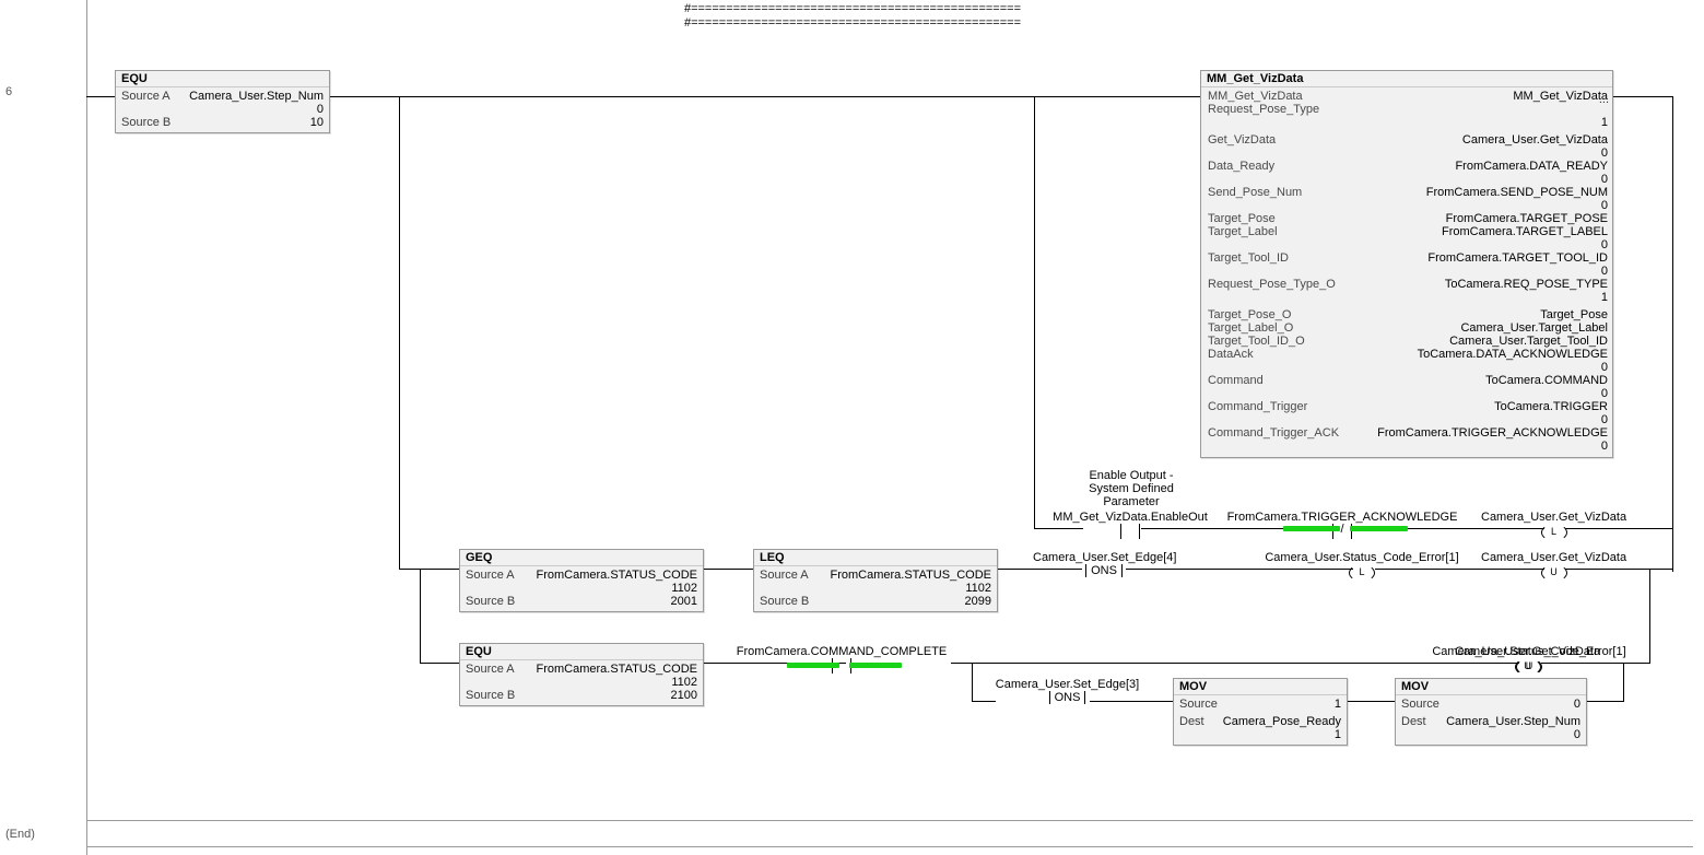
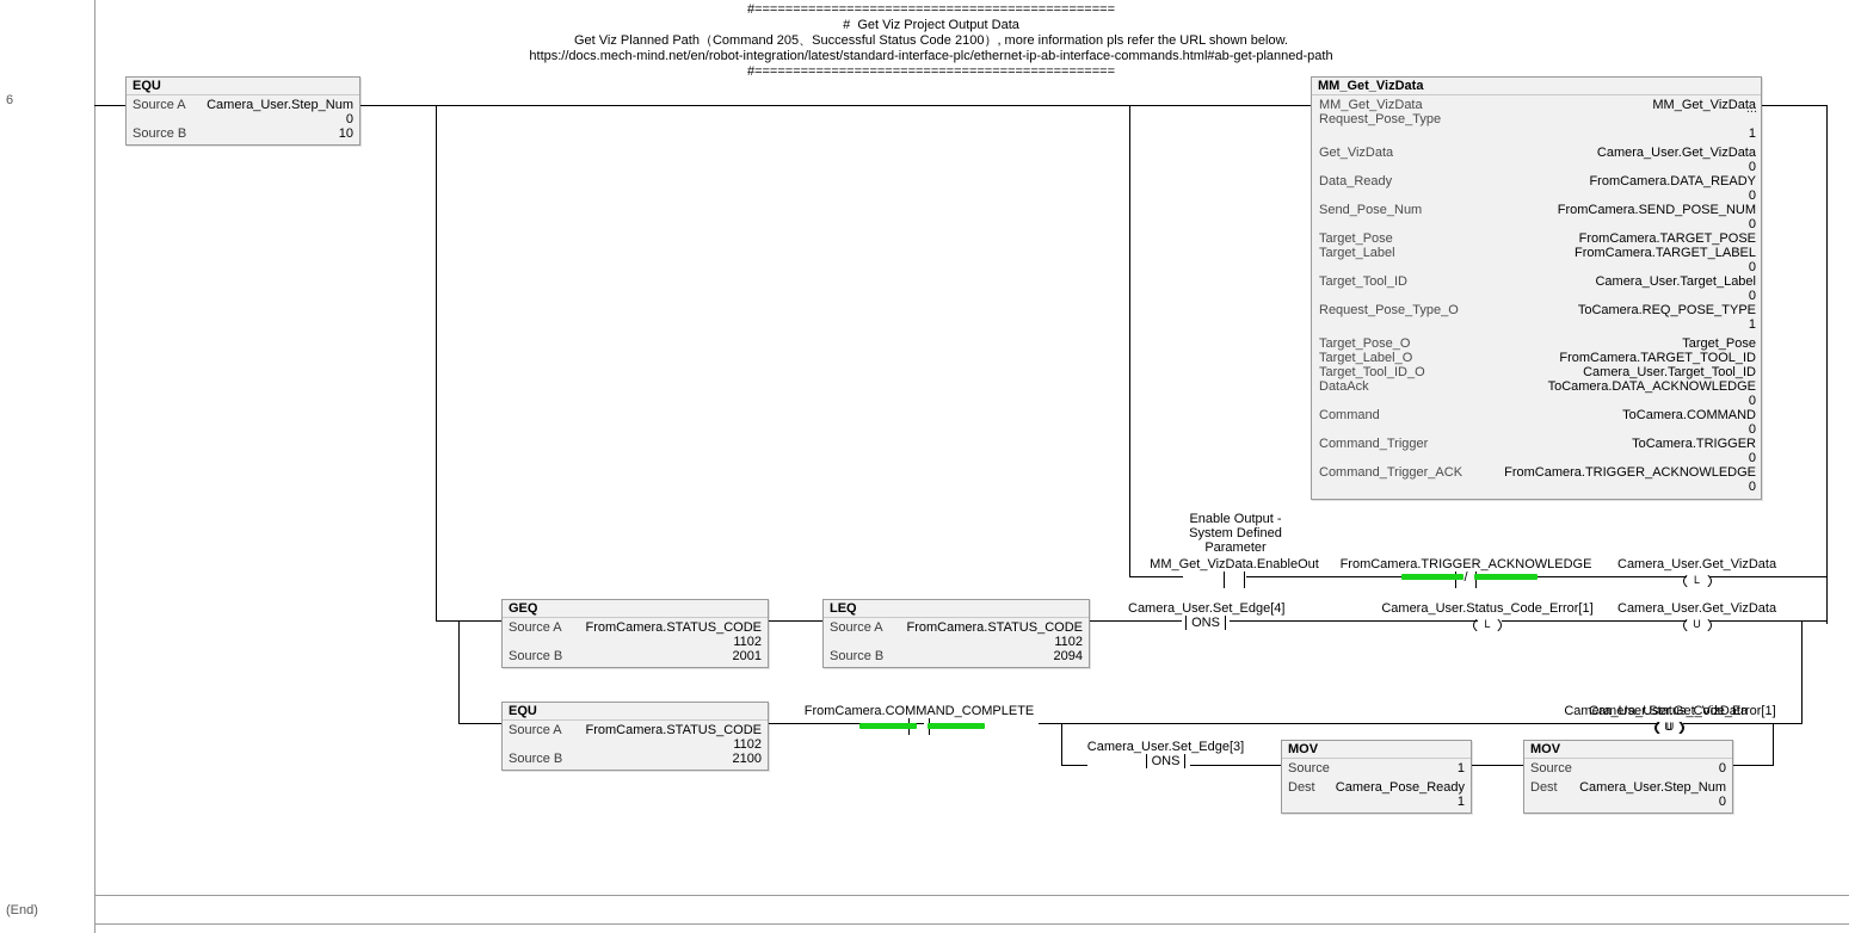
  6
  (End)
  #===============================================
+ # Get Viz Project Output Data
+ Get Viz Planned Path（Command 205、Successful Status Code 2100）, more information pls refer the URL shown below.
+ https://docs.mech-mind.net/en/robot-integration/latest/standard-interface-plc/ethernet-ip-ab-interface-commands.html#ab-get-planned-path
  #===============================================
  EQU
  Source A
  Camera_User.Step_Num
  0
  Source B
  10
  MM_Get_VizData
  ...
  MM_Get_VizData
  MM_Get_VizData
  Request_Pose_Type
  1
  Get_VizData
  Camera_User.Get_VizData
  0
  Data_Ready
  FromCamera.DATA_READY
  0
  Send_Pose_Num
  FromCamera.SEND_POSE_NUM
  0
  Target_Pose
  FromCamera.TARGET_POSE
  Target_Label
  FromCamera.TARGET_LABEL
  0
  Target_Tool_ID
- FromCamera.TARGET_TOOL_ID
+ Camera_User.Target_Label
  0
  Request_Pose_Type_O
  ToCamera.REQ_POSE_TYPE
  1
  Target_Pose_O
  Target_Pose
  Target_Label_O
- Camera_User.Target_Label
+ FromCamera.TARGET_TOOL_ID
  Target_Tool_ID_O
  Camera_User.Target_Tool_ID
  DataAck
  ToCamera.DATA_ACKNOWLEDGE
  0
  Command
  ToCamera.COMMAND
  0
  Command_Trigger
  ToCamera.TRIGGER
  0
  Command_Trigger_ACK
  FromCamera.TRIGGER_ACKNOWLEDGE
  0
  Enable Output -
  System Defined
  Parameter
  MM_Get_VizData.EnableOut
  FromCamera.TRIGGER_ACKNOWLEDGE
  /
  Camera_User.Get_VizData
  L
  GEQ
  Source A
  FromCamera.STATUS_CODE
  1102
  Source B
  2001
  LEQ
  Source A
  FromCamera.STATUS_CODE
  1102
  Source B
- 2099
+ 2094
  Camera_User.Set_Edge[4]
  ONS
  Camera_User.Status_Code_Error[1]
  L
  Camera_User.Get_VizData
  U
  EQU
  Source A
  FromCamera.STATUS_CODE
  1102
  Source B
  2100
  FromCamera.COMMAND_COMPLETE
  Camera_User.Status_Code_Error[1]
  U
  Camera_User.Get_VizData
  Camera_User.Set_Edge[3]
  ONS
  MOV
  Source
  1
  Dest
  Camera_Pose_Ready
  1
  MOV
  Source
  0
  Dest
  Camera_User.Step_Num
  0
